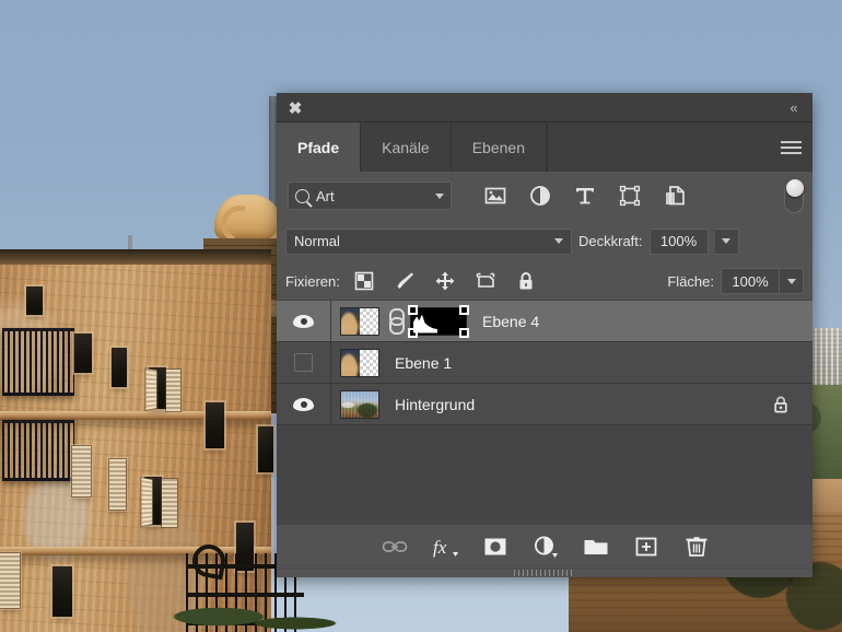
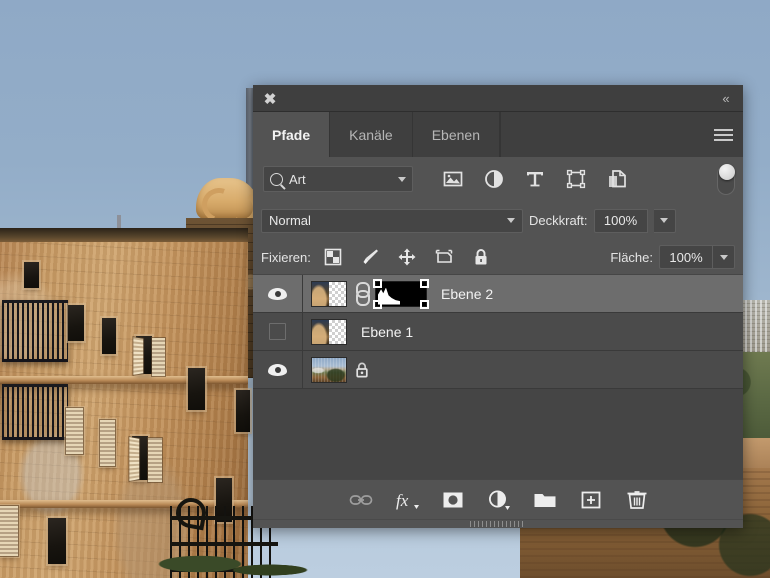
  ✖
  «
  Pfade
  Kanäle
  Ebenen
  Art
  Normal
  Deckkraft:
  100%
  Fixieren:
  Fläche:
  100%
- Ebene 4
+ Ebene 2
  Ebene 1
- Hintergrund
  fx
